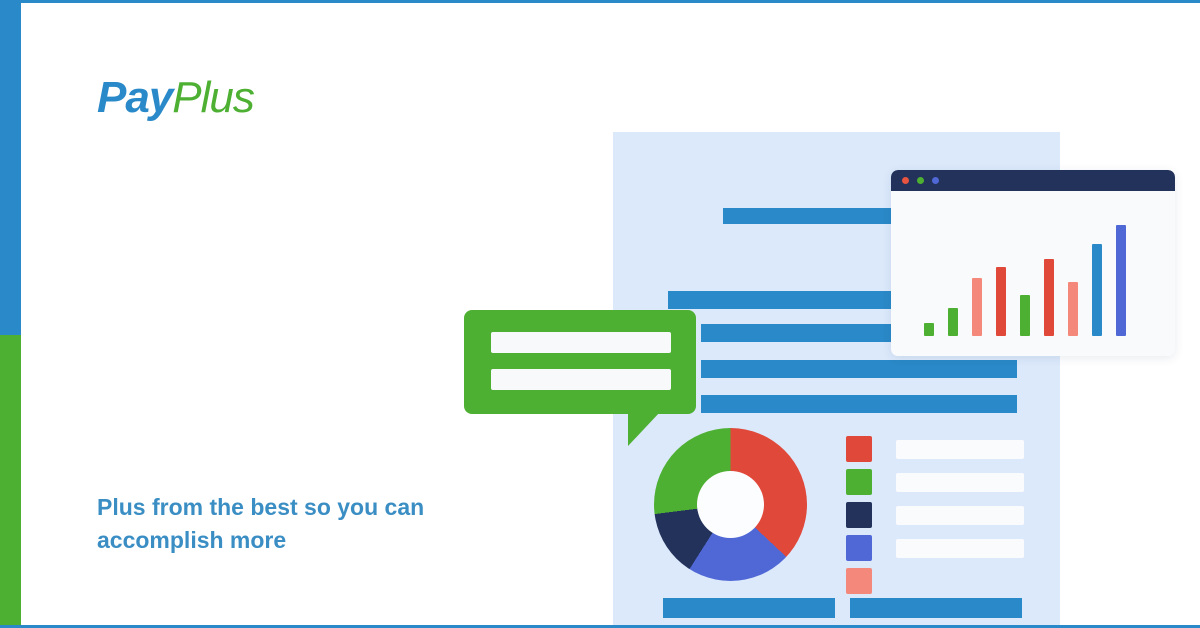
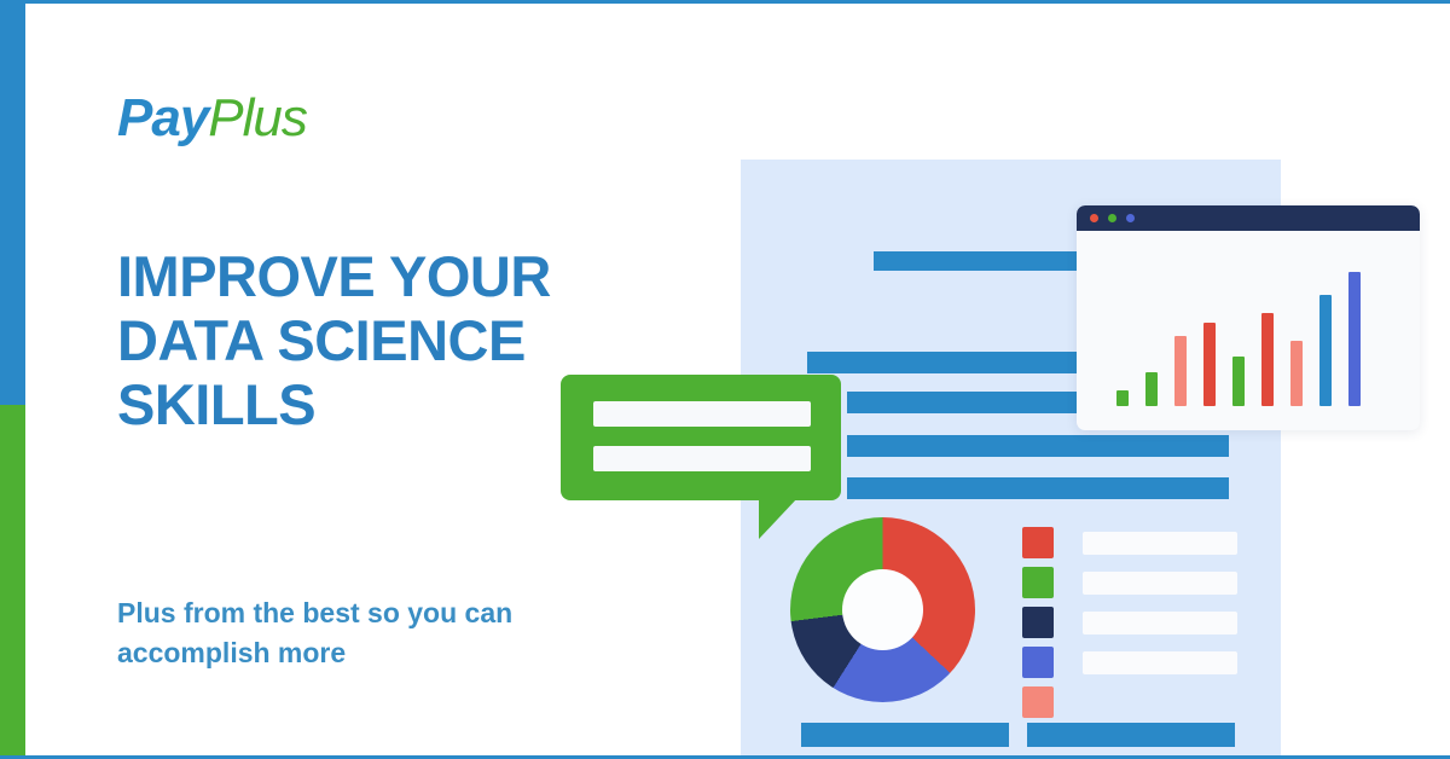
  PayPlus
+ IMPROVE YOUR DATA SCIENCE SKILLS
  Plus from the best so you can accomplish more
